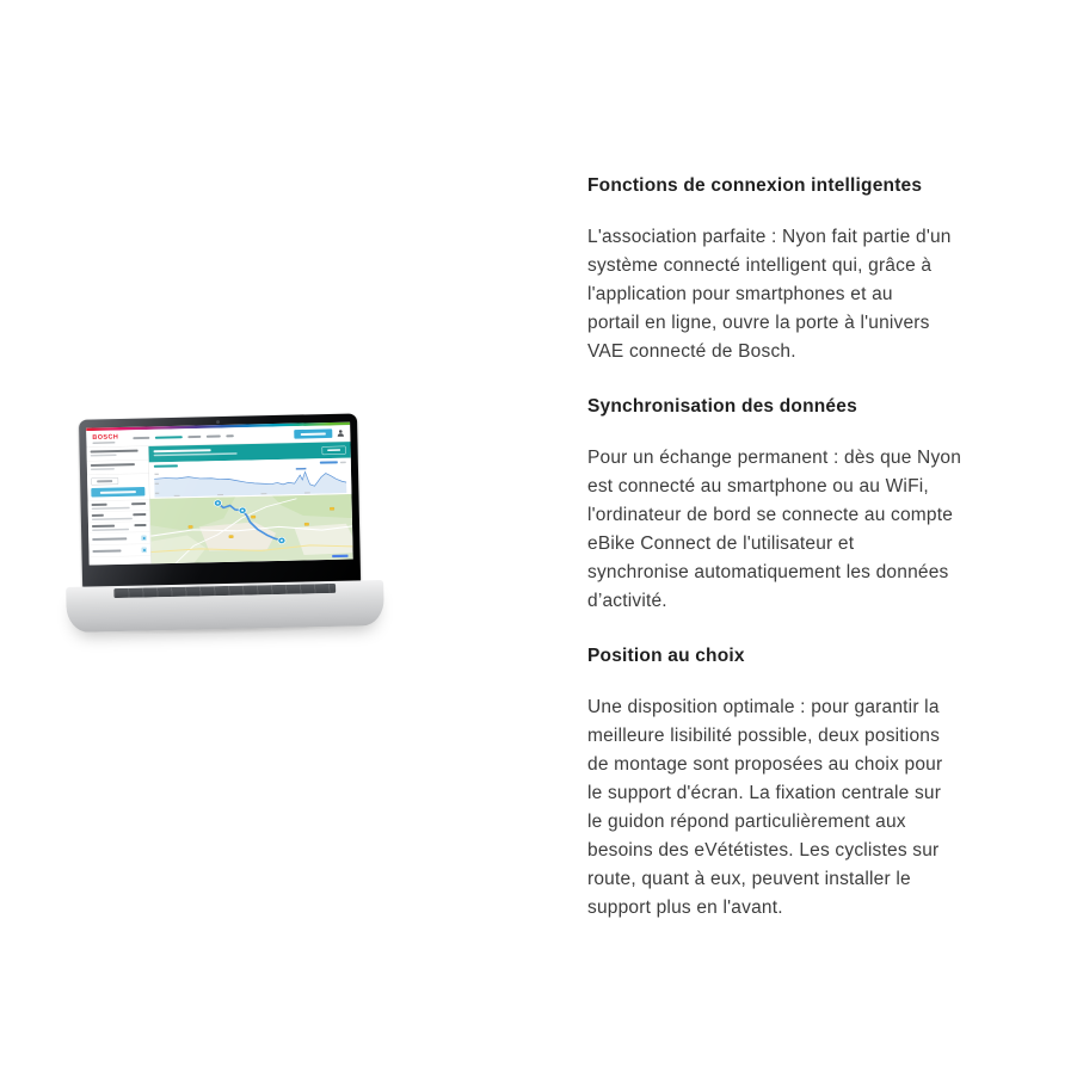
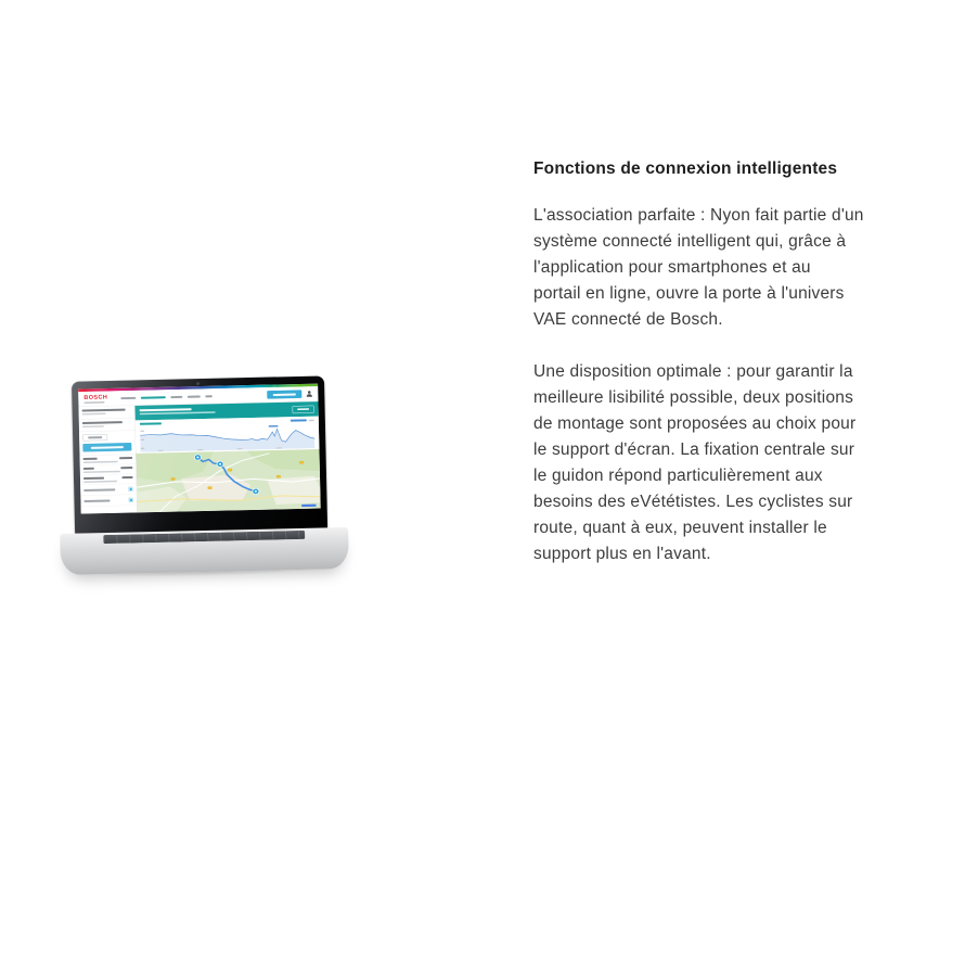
  Fonctions de connexion intelligentes
  L'association parfaite : Nyon fait partie d'un
  système connecté intelligent qui, grâce à
  l'application pour smartphones et au
  portail en ligne, ouvre la porte à l'univers
  VAE connecté de Bosch.
- Synchronisation des données
- Pour un échange permanent : dès que Nyon
- est connecté au smartphone ou au WiFi,
- l'ordinateur de bord se connecte au compte
- eBike Connect de l'utilisateur et
- synchronise automatiquement les données
- d’activité.
- Position au choix
  Une disposition optimale : pour garantir la
  meilleure lisibilité possible, deux positions
  de montage sont proposées au choix pour
  le support d'écran. La fixation centrale sur
  le guidon répond particulièrement aux
  besoins des eVététistes. Les cyclistes sur
  route, quant à eux, peuvent installer le
  support plus en l'avant.
